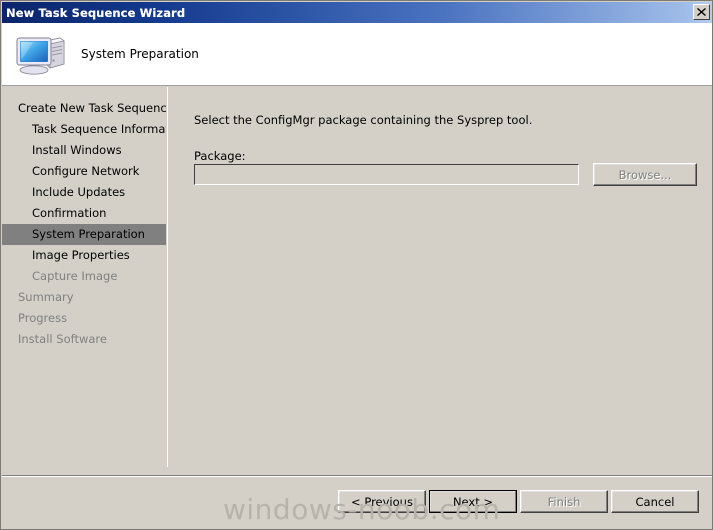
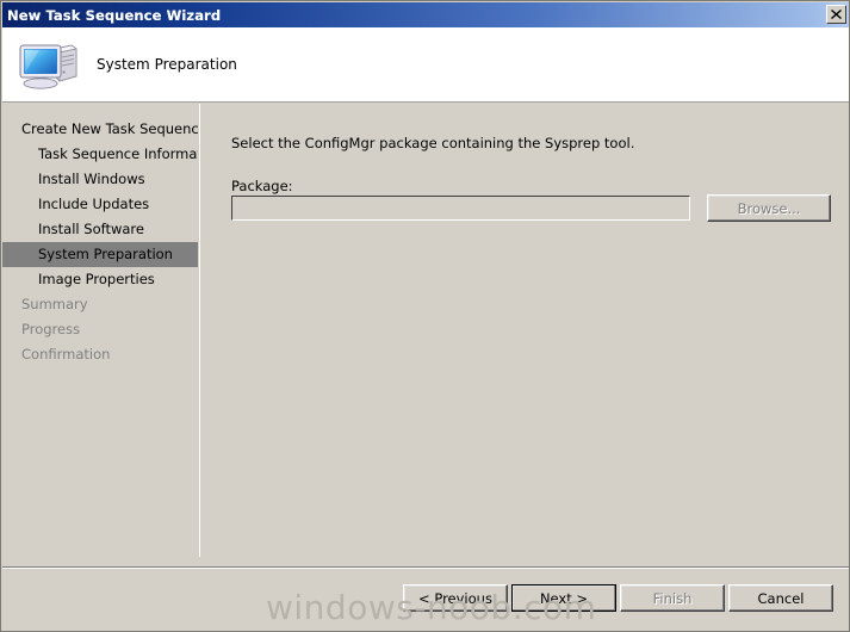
  New Task Sequence Wizard
  System Preparation
  Create New Task Sequenc
  Task Sequence Informa
  Install Windows
- Configure Network
  Include Updates
- Confirmation
+ Install Software
  System Preparation
  Image Properties
- Capture Image
  Summary
  Progress
- Install Software
+ Confirmation
  Select the ConfigMgr package containing the Sysprep tool.
  Package:
  Browse...
  < Previous
  Next >
  Finish
  Cancel
  windows-noob.com
